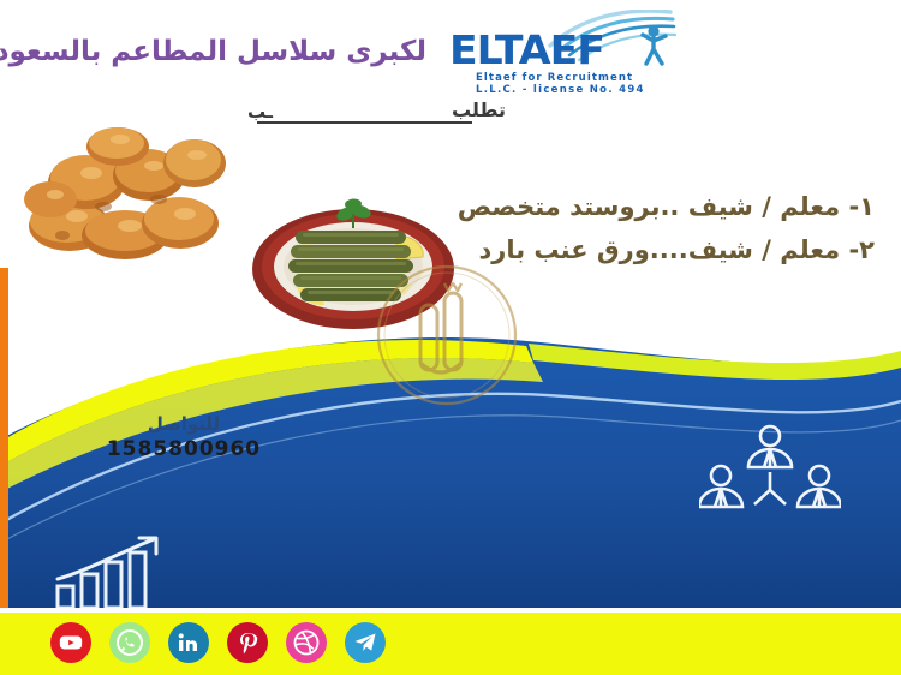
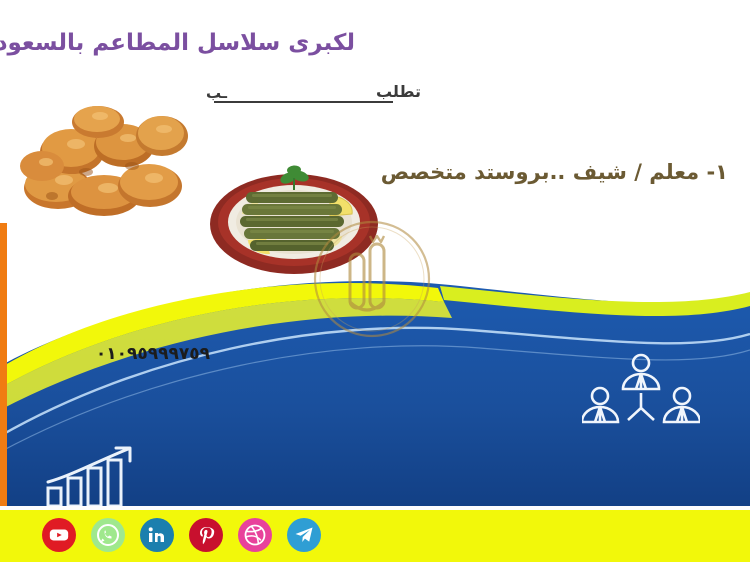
  لكبرى سلاسل المطاعم بالسعود
- ELTAEF
- Eltaef for Recruitment
- L.L.C. - license No. 494
  تطلب
  ـب
  ١- معلم / شيف ..بروستد متخصص
- ٢- معلم / شيف....ورق عنب بارد
- للتواصل
- 1585800960
+ ٠١٠٩٥٩٩٩٧٥٩
